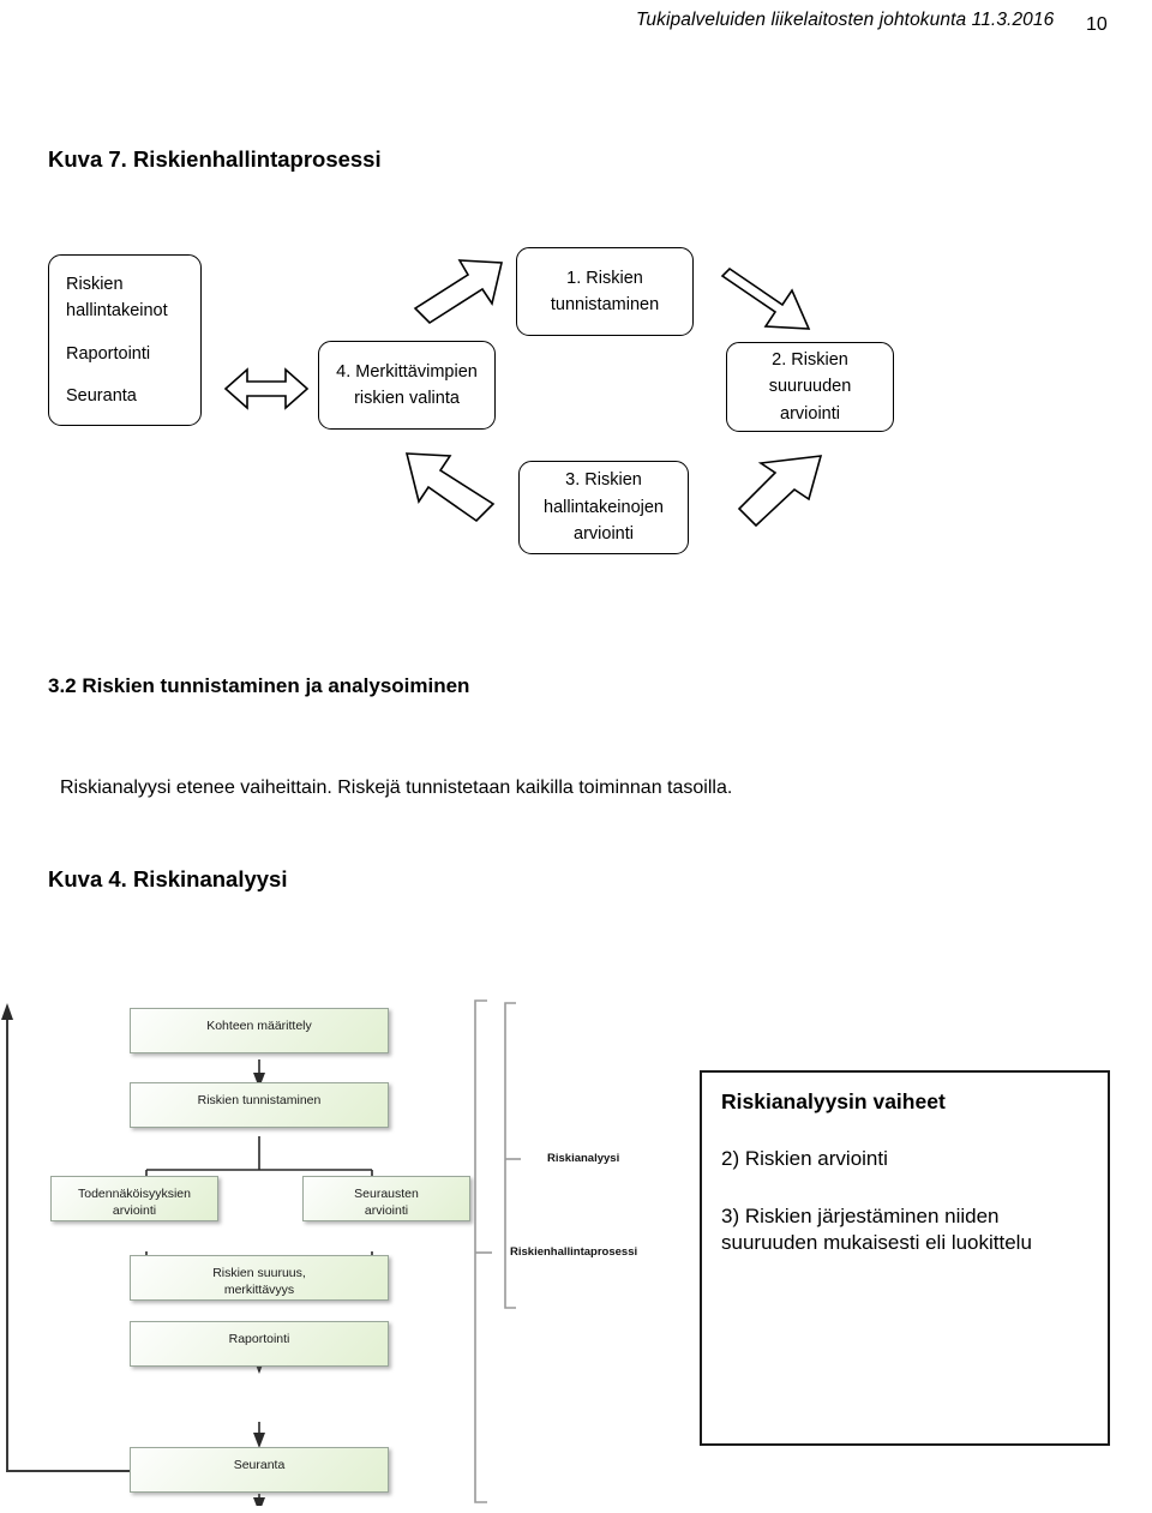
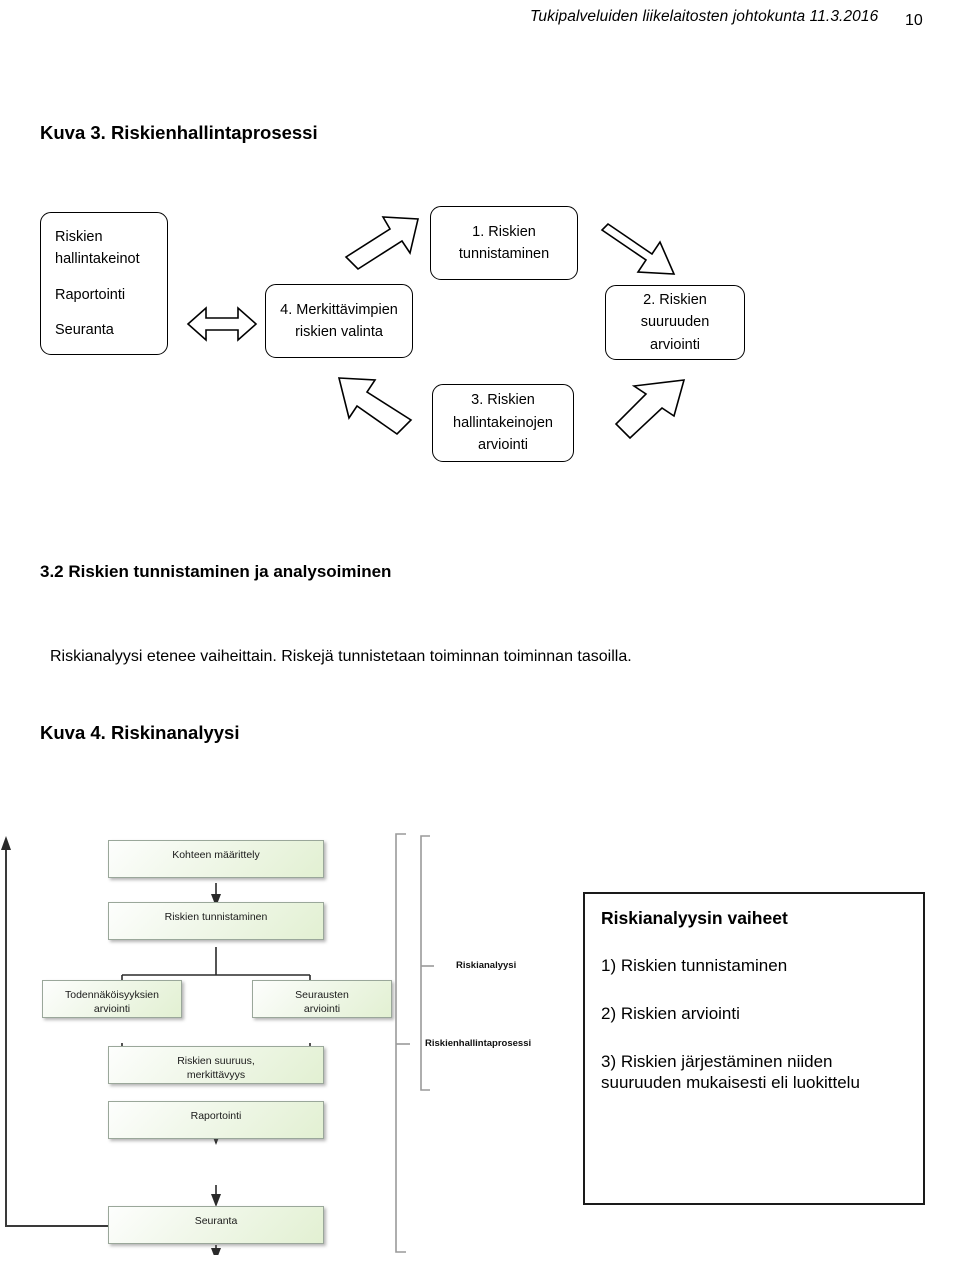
  Tukipalveluiden liikelaitosten johtokunta 11.3.2016
  10
- Kuva 7. Riskienhallintaprosessi
+ Kuva 3. Riskienhallintaprosessi
  Riskien
  hallintakeinot
  Raportointi
  Seuranta
  4. Merkittävimpien
  riskien valinta
  1. Riskien
  tunnistaminen
  2. Riskien
  suuruuden
  arviointi
  3. Riskien
  hallintakeinojen
  arviointi
  3.2 Riskien tunnistaminen ja analysoiminen
- Riskianalyysi etenee vaiheittain. Riskejä tunnistetaan kaikilla toiminnan tasoilla.
+ Riskianalyysi etenee vaiheittain. Riskejä tunnistetaan toiminnan toiminnan tasoilla.
  Kuva 4. Riskinanalyysi
  Kohteen määrittely
  Riskien tunnistaminen
  Todennäköisyyksien
  arviointi
  Seurausten
  arviointi
  Riskien suuruus,
  merkittävyys
  Raportointi
  Seuranta
  Riskianalyysi
  Riskienhallintaprosessi
  Riskianalyysin vaiheet
+ 1) Riskien tunnistaminen
  2) Riskien arviointi
  3) Riskien järjestäminen niiden
  suuruuden mukaisesti eli luokittelu
